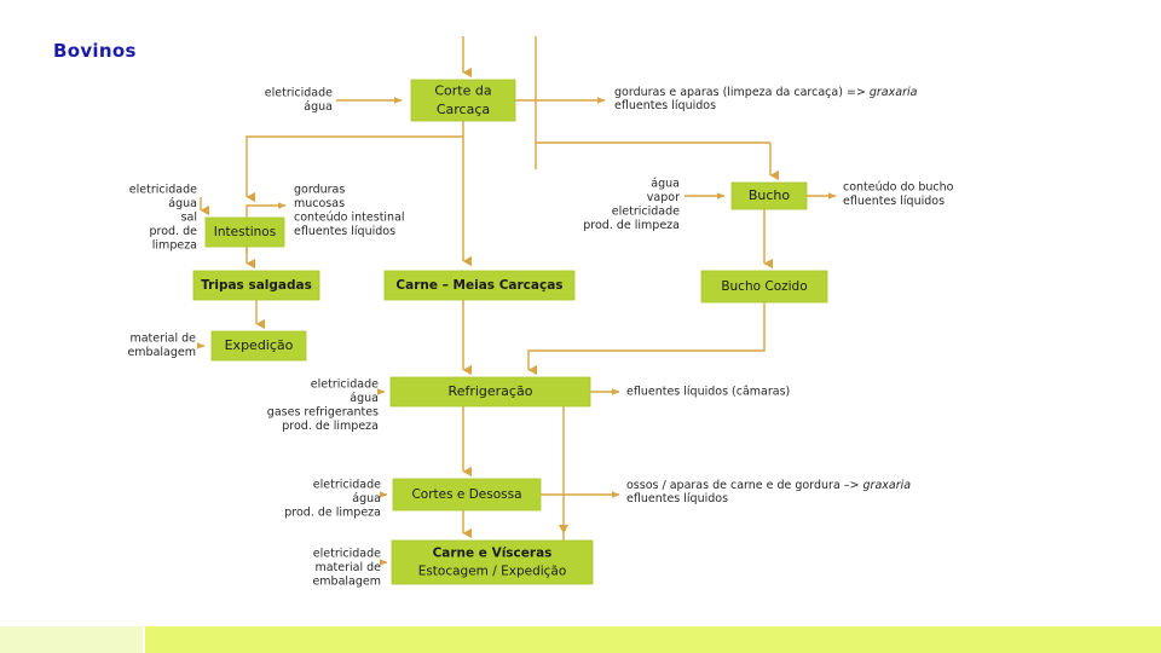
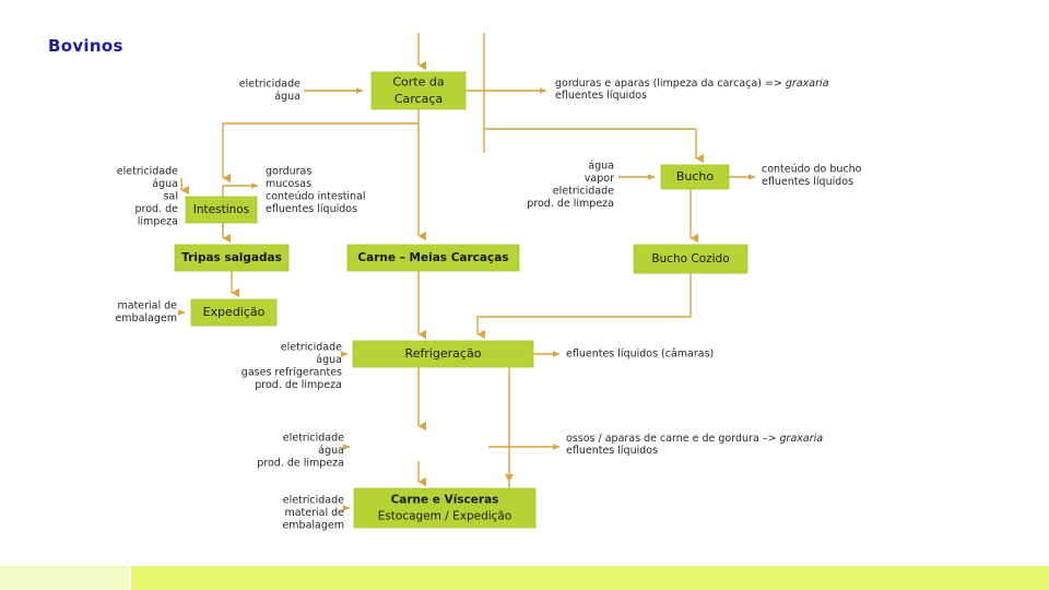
  Bovinos
  Corte da
  Carcaça
  Intestinos
  Tripas salgadas
  Expedição
  Carne – Meias Carcaças
  Bucho
  Bucho Cozido
  Refrigeração
- Cortes e Desossa
  Carne e Vísceras
  Estocagem / Expedição
  eletricidade
  água
  gorduras e aparas (limpeza da carcaça) => graxaria
  efluentes líquidos
  eletricidade
  água
  sal
  prod. de
  limpeza
  gorduras
  mucosas
  conteúdo intestinal
  efluentes líquidos
  material de
  embalagem
  água
  vapor
  eletricidade
  prod. de limpeza
  conteúdo do bucho
  efluentes líquidos
  eletricidade
  água
  gases refrigerantes
  prod. de limpeza
  efluentes líquidos (câmaras)
  eletricidade
  água
  prod. de limpeza
  ossos / aparas de carne e de gordura –> graxaria
  efluentes líquidos
  eletricidade
  material de
  embalagem
